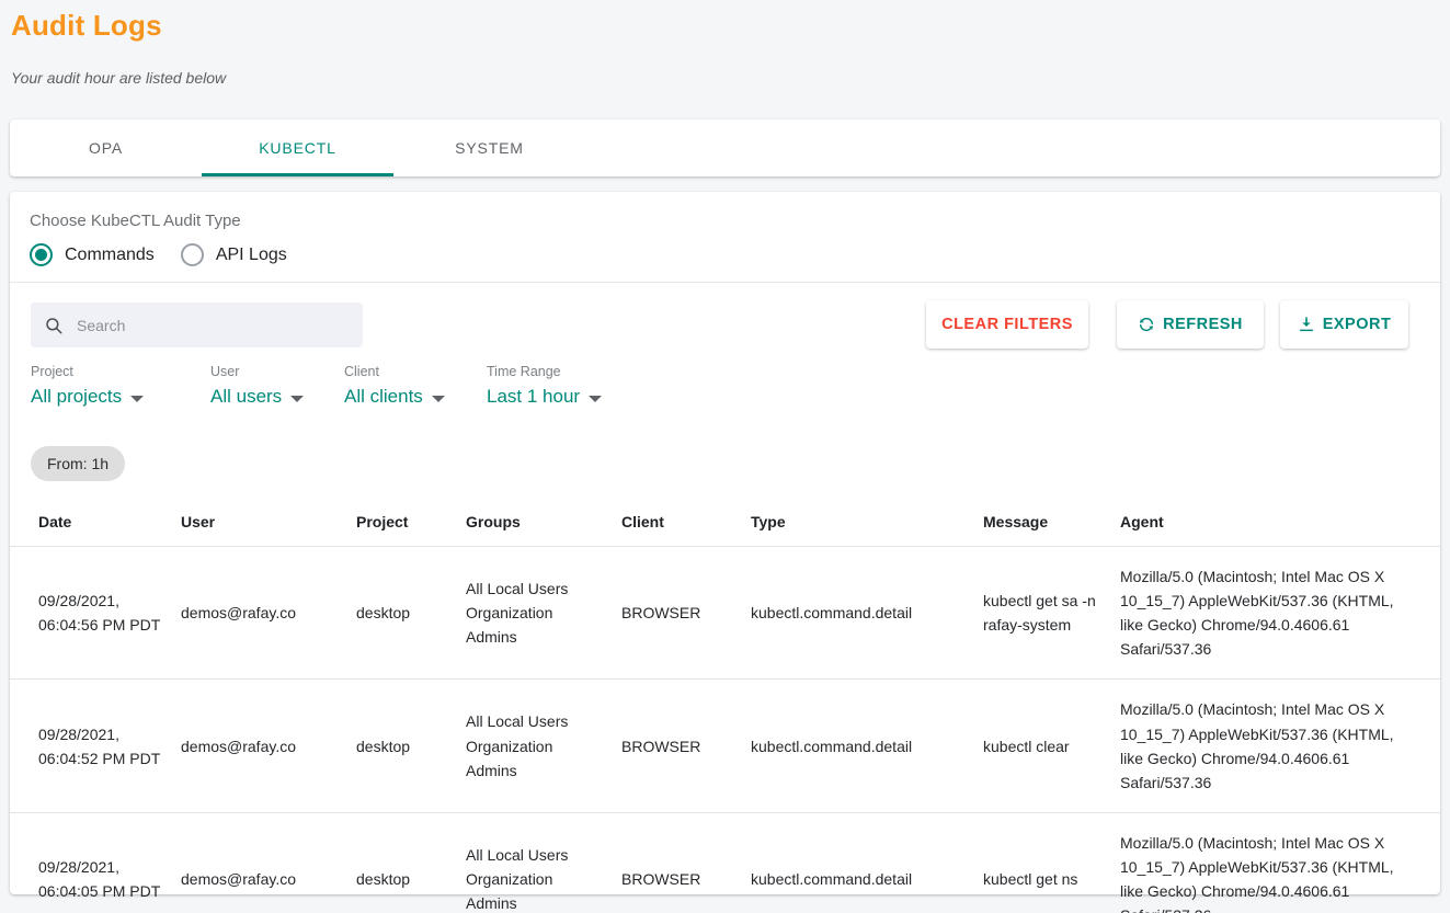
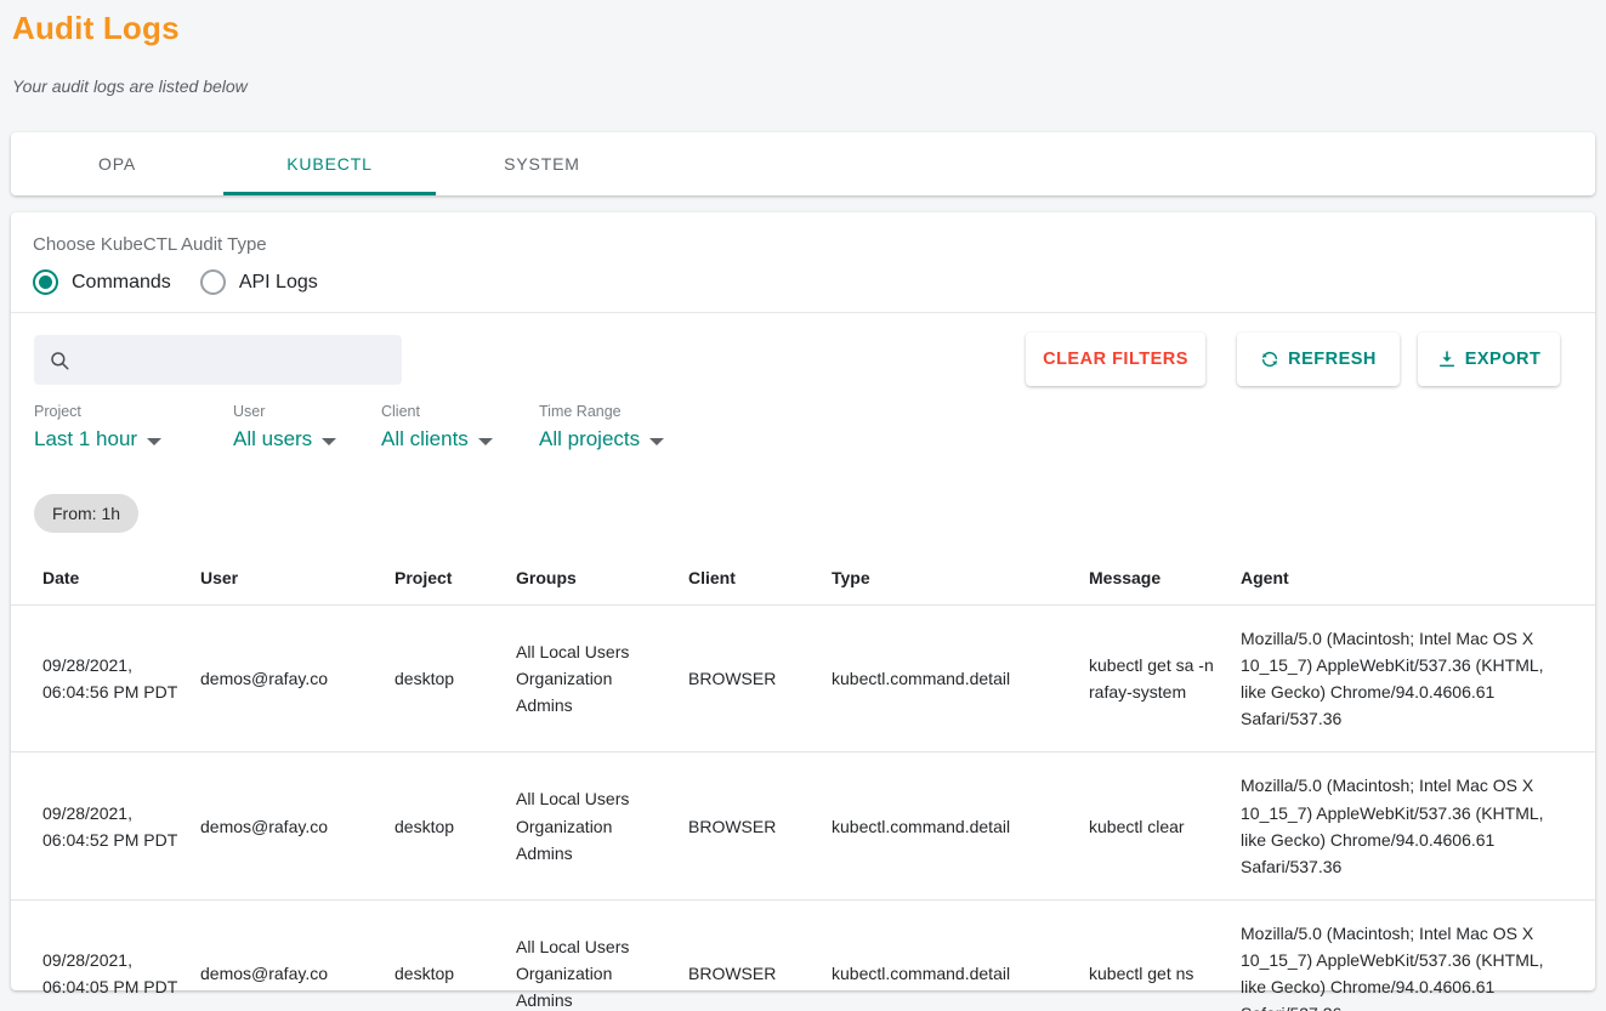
  Audit Logs
- Your audit hour are listed below
+ Your audit logs are listed below
  OPA
  KUBECTL
  SYSTEM
  Choose KubeCTL Audit Type
  Commands
  API Logs
- Search
  CLEAR FILTERS
  REFRESH
  EXPORT
  Project
- All projects
+ Last 1 hour
  User
  All users
  Client
  All clients
  Time Range
- Last 1 hour
+ All projects
  From: 1h
  Date	User	Project	Groups	Client	Type	Message	Agent
  09/28/2021, 06:04:56 PM PDT	demos@rafay.co	desktop	All Local Users Organization Admins	BROWSER	kubectl.command.detail	kubectl get sa -n rafay-system	Mozilla/5.0 (Macintosh; Intel Mac OS X 10_15_7) AppleWebKit/537.36 (KHTML, like Gecko) Chrome/94.0.4606.61 Safari/537.36
  09/28/2021, 06:04:52 PM PDT	demos@rafay.co	desktop	All Local Users Organization Admins	BROWSER	kubectl.command.detail	kubectl clear	Mozilla/5.0 (Macintosh; Intel Mac OS X 10_15_7) AppleWebKit/537.36 (KHTML, like Gecko) Chrome/94.0.4606.61 Safari/537.36
  09/28/2021, 06:04:05 PM PDT	demos@rafay.co	desktop	All Local Users Organization Admins	BROWSER	kubectl.command.detail	kubectl get ns	Mozilla/5.0 (Macintosh; Intel Mac OS X 10_15_7) AppleWebKit/537.36 (KHTML, like Gecko) Chrome/94.0.4606.61
